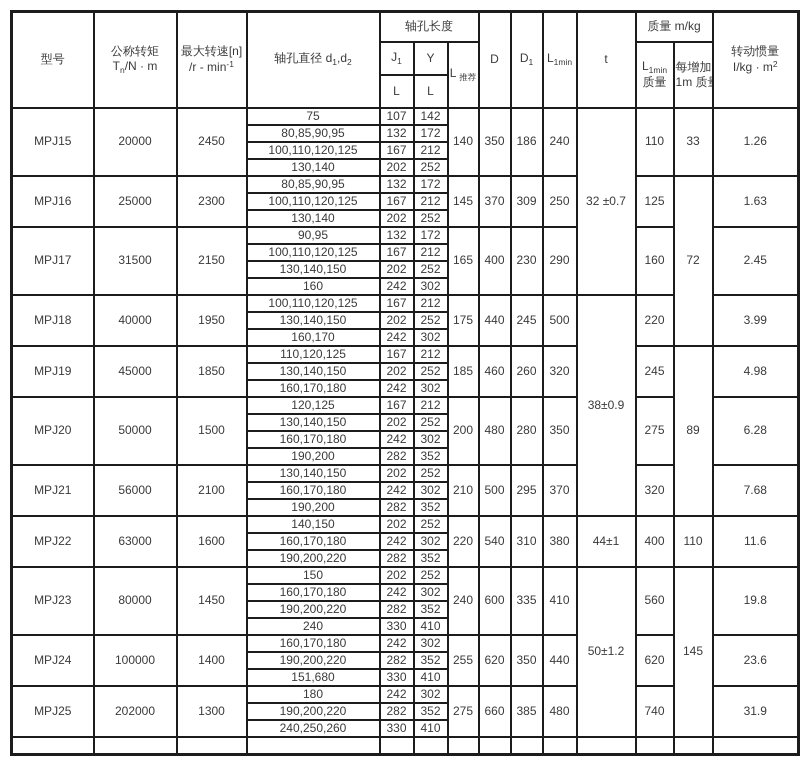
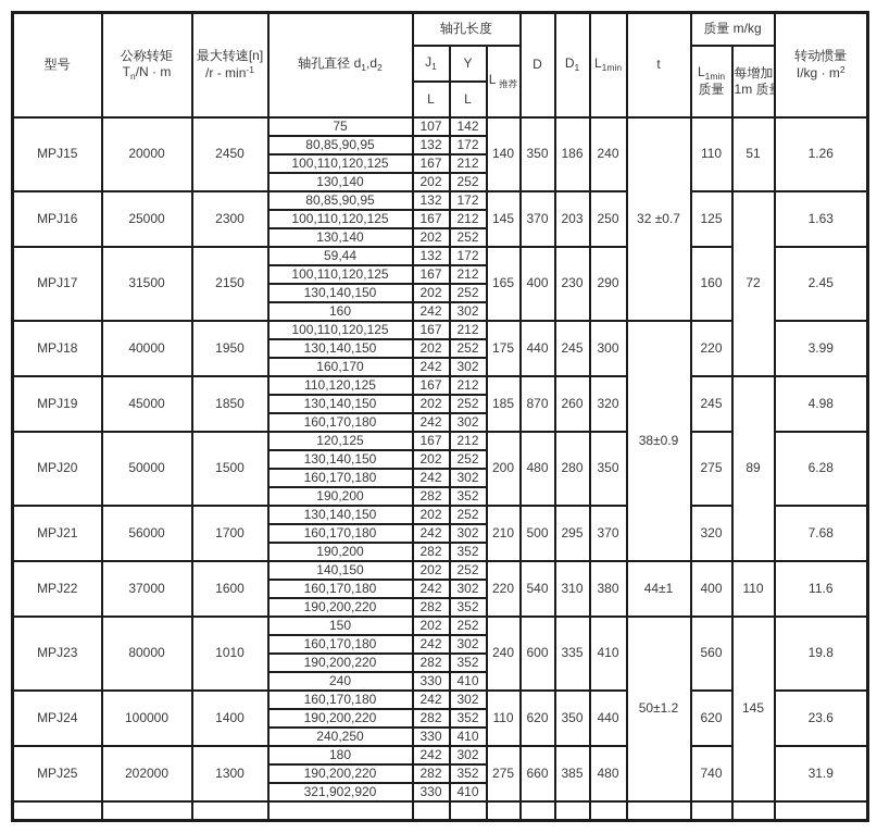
  型号	公称转矩 Tn/N · m	最大转速[n] /r - min-1	轴孔直径 d1,d2	轴孔长度	D	D1	L1min	t	质量 m/kg	转动惯量 I/kg · m2
  J1	Y	L 推荐	L1min 质量	每增加 1m 质
  L	L
- MPJ15	20000	2450	75	107	142	140	350	186	240	32 ±0.7	110	33	1.26
+ MPJ15	20000	2450	75	107	142	140	350	186	240	32 ±0.7	110	51	1.26
  80,85,90,95	132	172
  100,110,120,125	167	212
  130,140	202	252
- MPJ16	25000	2300	80,85,90,95	132	172	145	370	309	250	125	72	1.63
+ MPJ16	25000	2300	80,85,90,95	132	172	145	370	203	250	125	72	1.63
  100,110,120,125	167	212
  130,140	202	252
- MPJ17	31500	2150	90,95	132	172	165	400	230	290	160	2.45
+ MPJ17	31500	2150	59,44	132	172	165	400	230	290	160	2.45
  100,110,120,125	167	212
  130,140,150	202	252
  160	242	302
- MPJ18	40000	1950	100,110,120,125	167	212	175	440	245	500	38±0.9	220	3.99
+ MPJ18	40000	1950	100,110,120,125	167	212	175	440	245	300	38±0.9	220	3.99
  130,140,150	202	252
  160,170	242	302
- MPJ19	45000	1850	110,120,125	167	212	185	460	260	320	245	89	4.98
+ MPJ19	45000	1850	110,120,125	167	212	185	870	260	320	245	89	4.98
  130,140,150	202	252
  160,170,180	242	302
  MPJ20	50000	1500	120,125	167	212	200	480	280	350	275	6.28
  130,140,150	202	252
  160,170,180	242	302
  190,200	282	352
- MPJ21	56000	2100	130,140,150	202	252	210	500	295	370	320	7.68
+ MPJ21	56000	1700	130,140,150	202	252	210	500	295	370	320	7.68
  160,170,180	242	302
  190,200	282	352
- MPJ22	63000	1600	140,150	202	252	220	540	310	380	44±1	400	110	11.6
+ MPJ22	37000	1600	140,150	202	252	220	540	310	380	44±1	400	110	11.6
  160,170,180	242	302
  190,200,220	282	352
- MPJ23	80000	1450	150	202	252	240	600	335	410	50±1.2	560	145	19.8
+ MPJ23	80000	1010	150	202	252	240	600	335	410	50±1.2	560	145	19.8
  160,170,180	242	302
  190,200,220	282	352
  240	330	410
- MPJ24	100000	1400	160,170,180	242	302	255	620	350	440	620	23.6
+ MPJ24	100000	1400	160,170,180	242	302	110	620	350	440	620	23.6
  190,200,220	282	352
- 151,680	330	410
+ 240,250	330	410
  MPJ25	202000	1300	180	242	302	275	660	385	480	740	31.9
  190,200,220	282	352
- 240,250,260	330	410
+ 321,902,920	330	410
